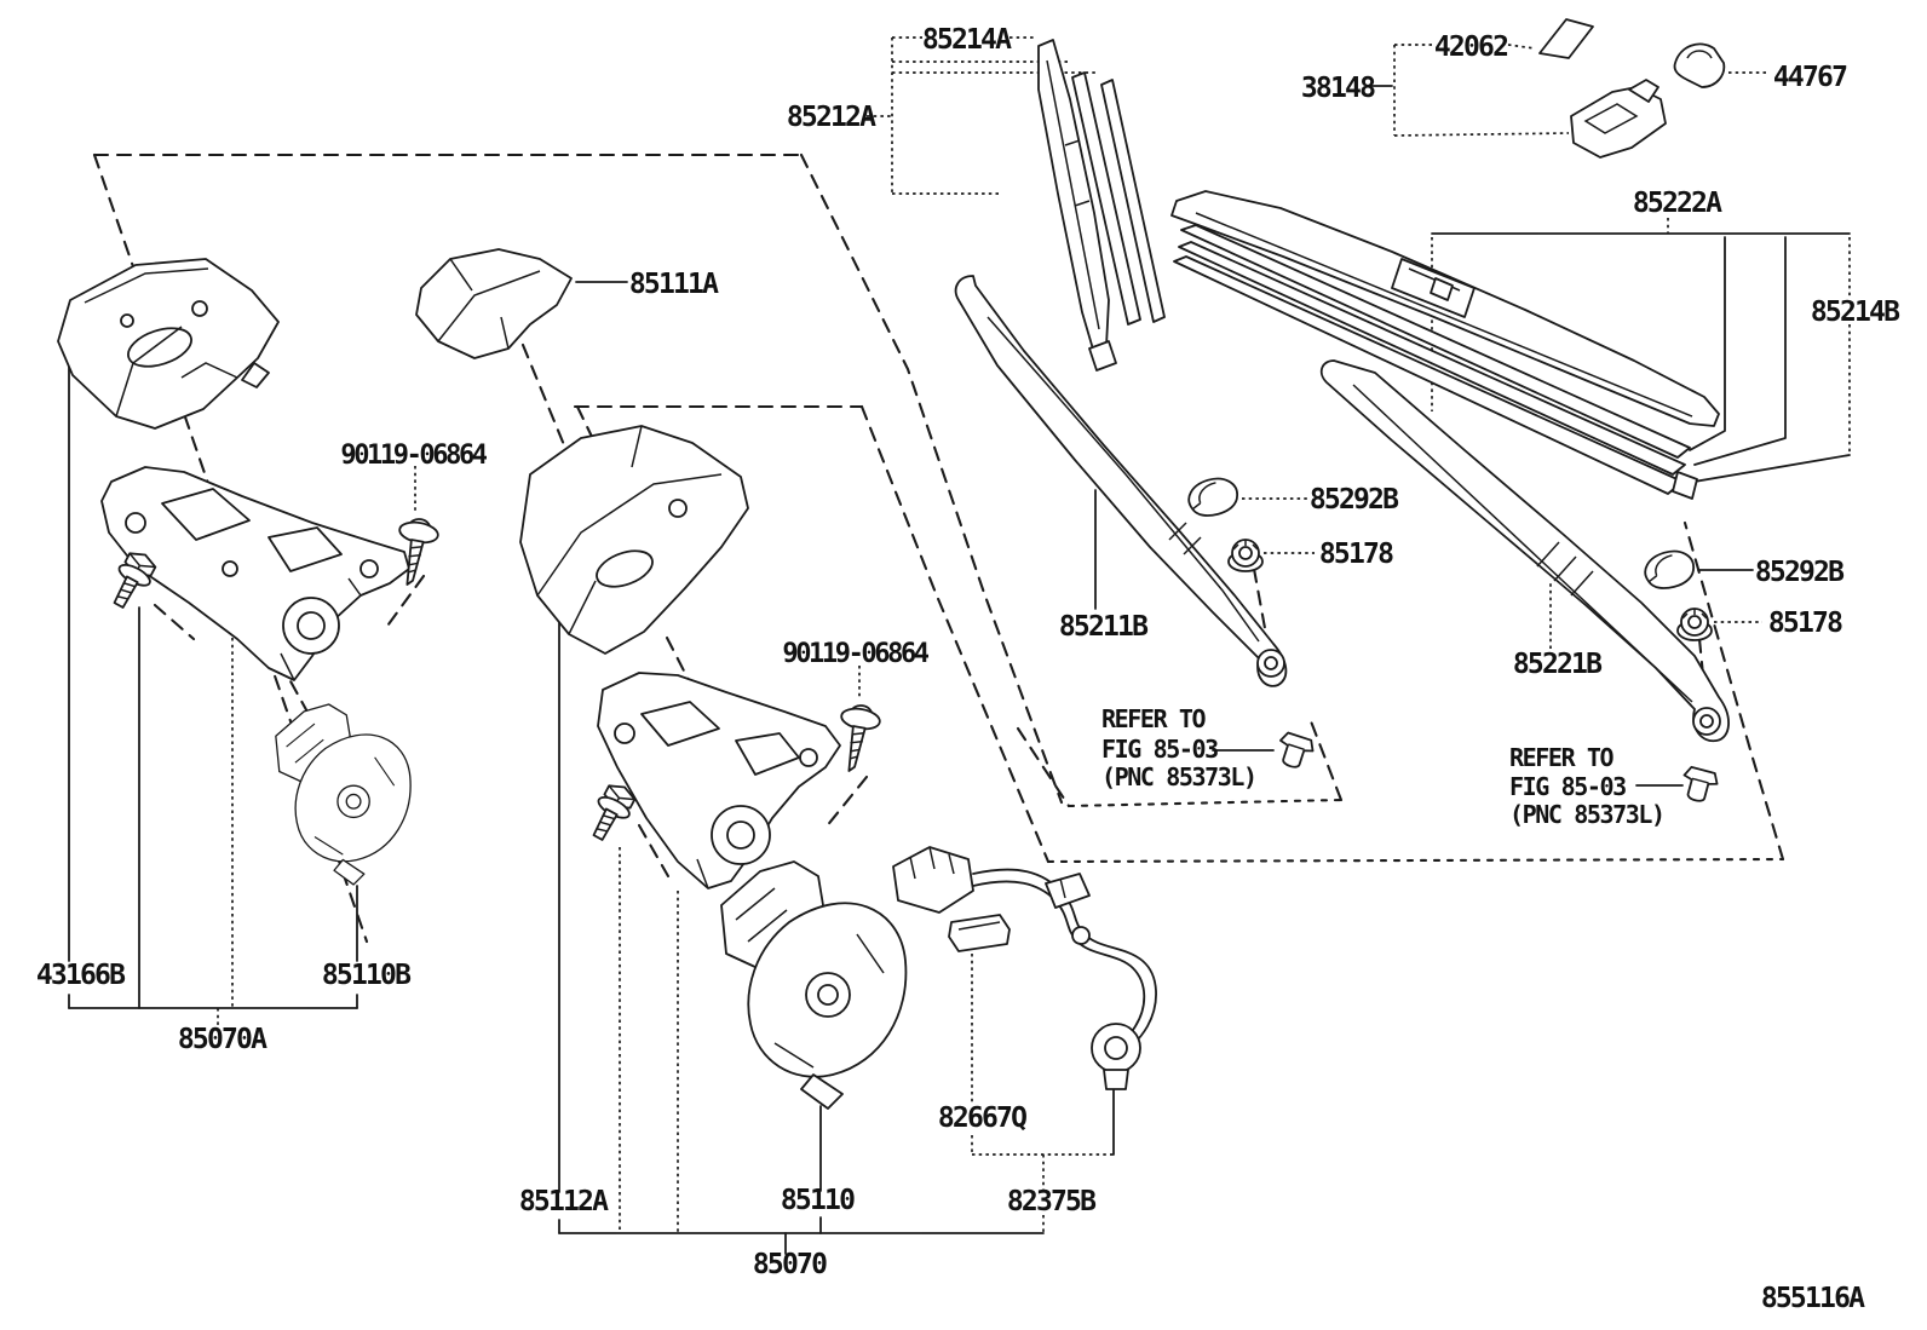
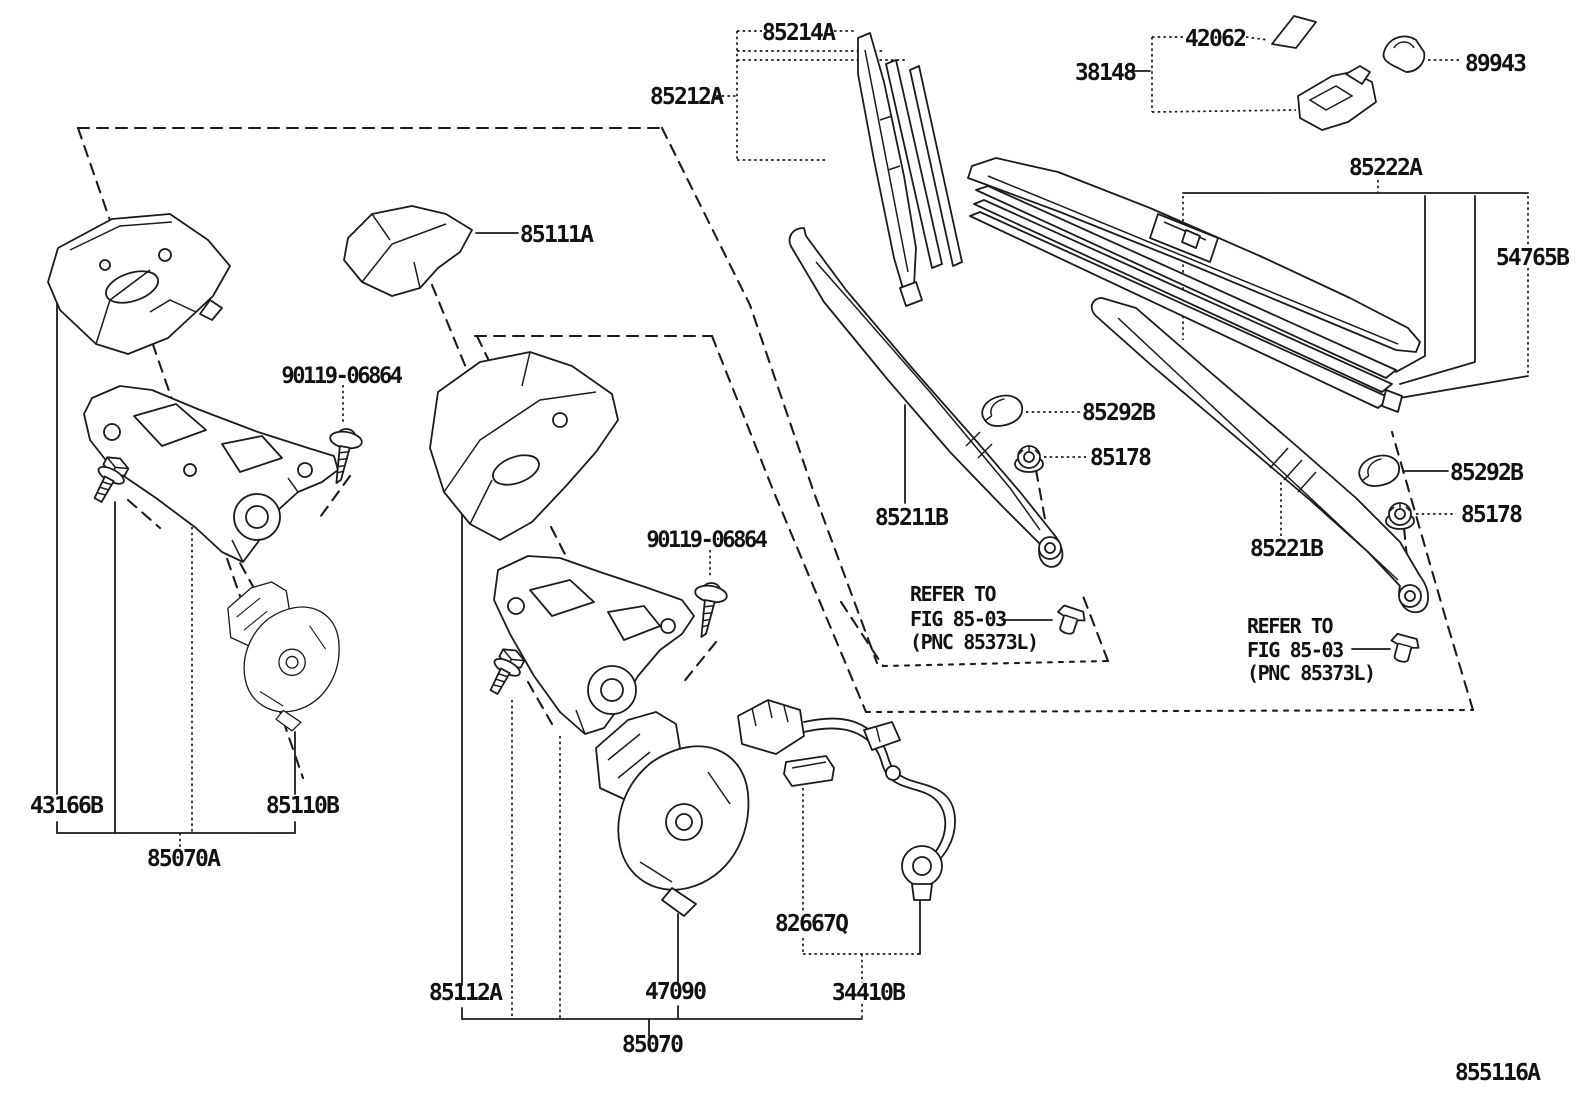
  85214A
  85212A
  42062
  38148
- 44767
+ 89943
  85222A
- 85214B
+ 54765B
  85111A
  90119-06864
  90119-06864
  85292B
  85178
  85211B
  85292B
  85178
  85221B
  43166B
  85110B
  85070A
  85112A
- 85110
+ 47090
  82667Q
- 82375B
+ 34410B
  85070
  REFER TO
  FIG 85-03
  (PNC 85373L)
  REFER TO
  FIG 85-03
  (PNC 85373L)
  855116A
